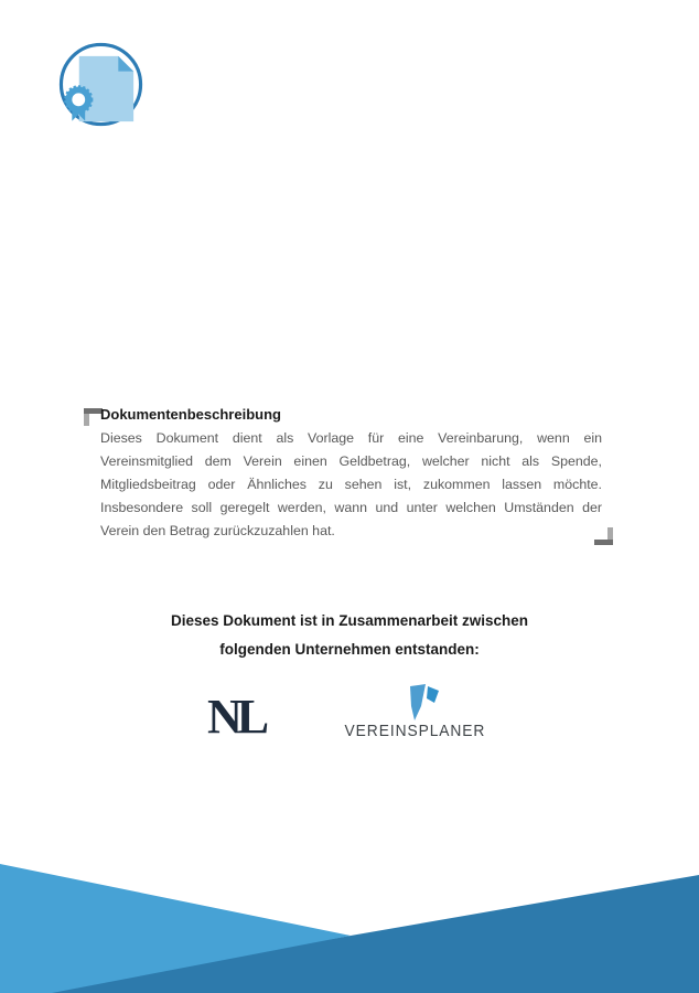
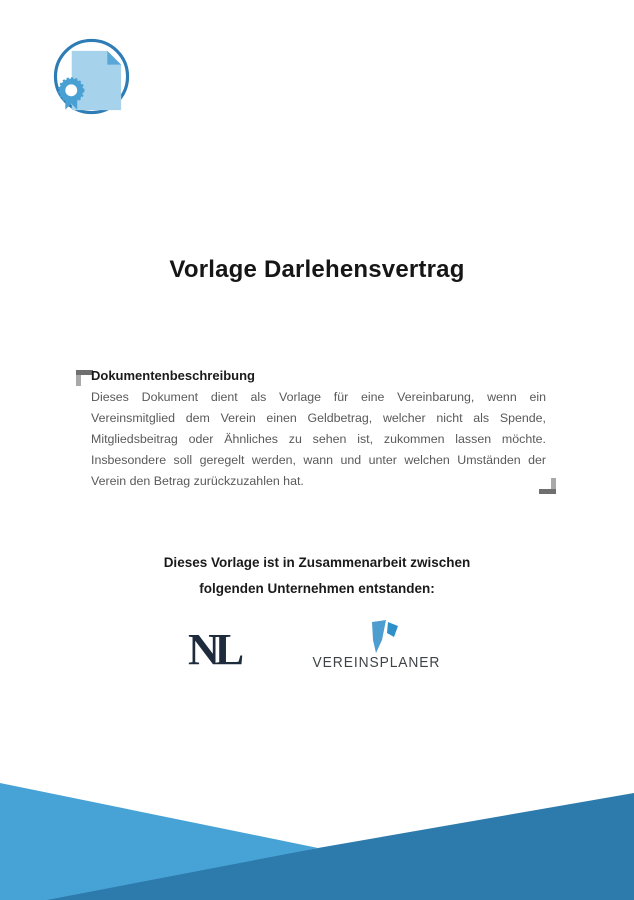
+ Vorlage Darlehensvertrag
  Dokumentenbeschreibung
  Dieses Dokument dient als Vorlage für eine Vereinbarung, wenn ein Vereinsmitglied dem Verein einen Geldbetrag, welcher nicht als Spende, Mitgliedsbeitrag oder Ähnliches zu sehen ist, zukommen lassen möchte. Insbesondere soll geregelt werden, wann und unter welchen Umständen der Verein den Betrag zurückzuzahlen hat.
- Dieses Dokument ist in Zusammenarbeit zwischen
+ Dieses Vorlage ist in Zusammenarbeit zwischen
  folgenden Unternehmen entstanden:
  NL
  VEREINSPLANER
